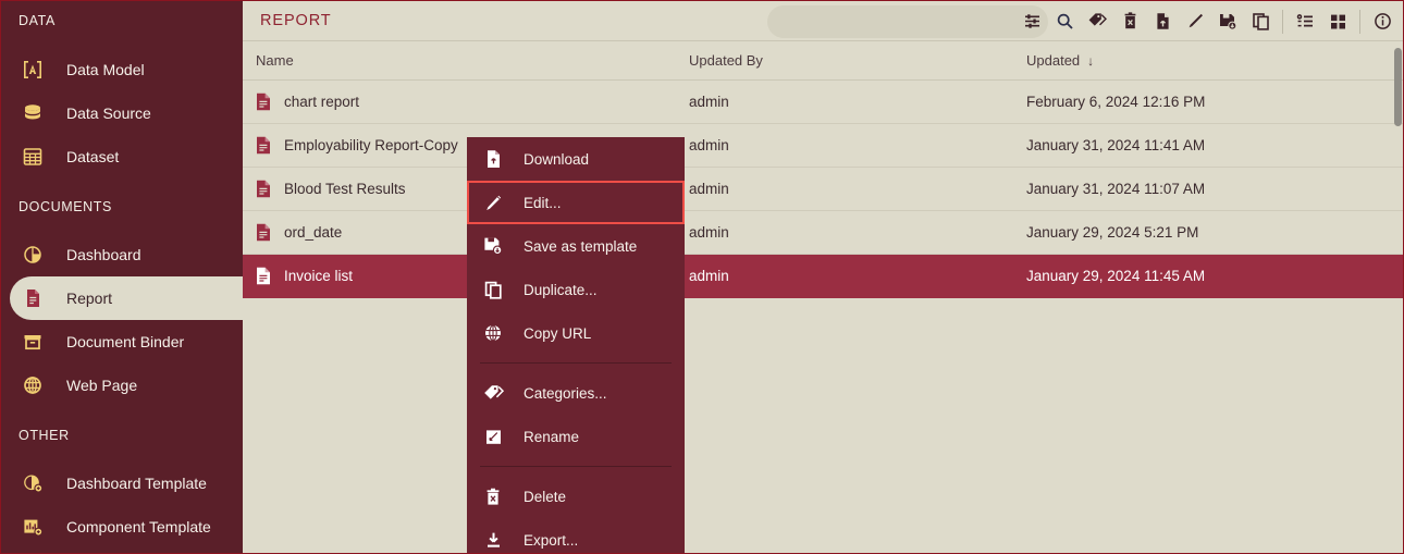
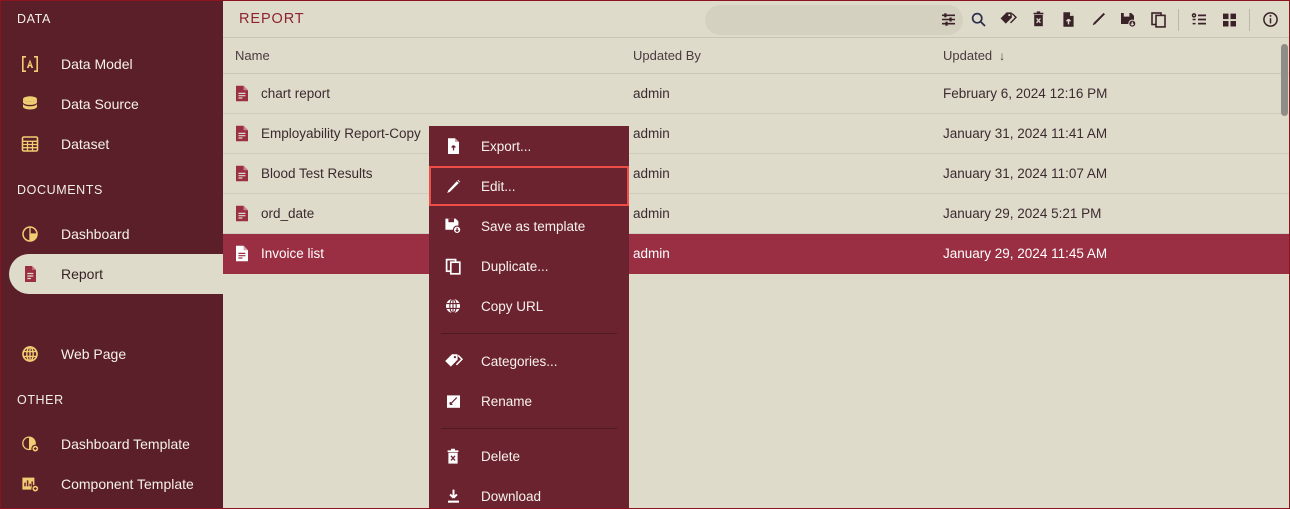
  DATA
  Data Model
  Data Source
  Dataset
  DOCUMENTS
  Dashboard
  Report
- Document Binder
  Web Page
  OTHER
  Dashboard Template
  Component Template
  REPORT
  Name
  Updated By
  Updated ↓
  chart report
  admin
  February 6, 2024 12:16 PM
  Employability Report-Copy
  admin
  January 31, 2024 11:41 AM
  Blood Test Results
  admin
  January 31, 2024 11:07 AM
  ord_date
  admin
  January 29, 2024 5:21 PM
  Invoice list
  admin
  January 29, 2024 11:45 AM
- Download
+ Export...
  Edit...
  Save as template
  Duplicate...
  Copy URL
  Categories...
  Rename
  Delete
- Export...
+ Download
